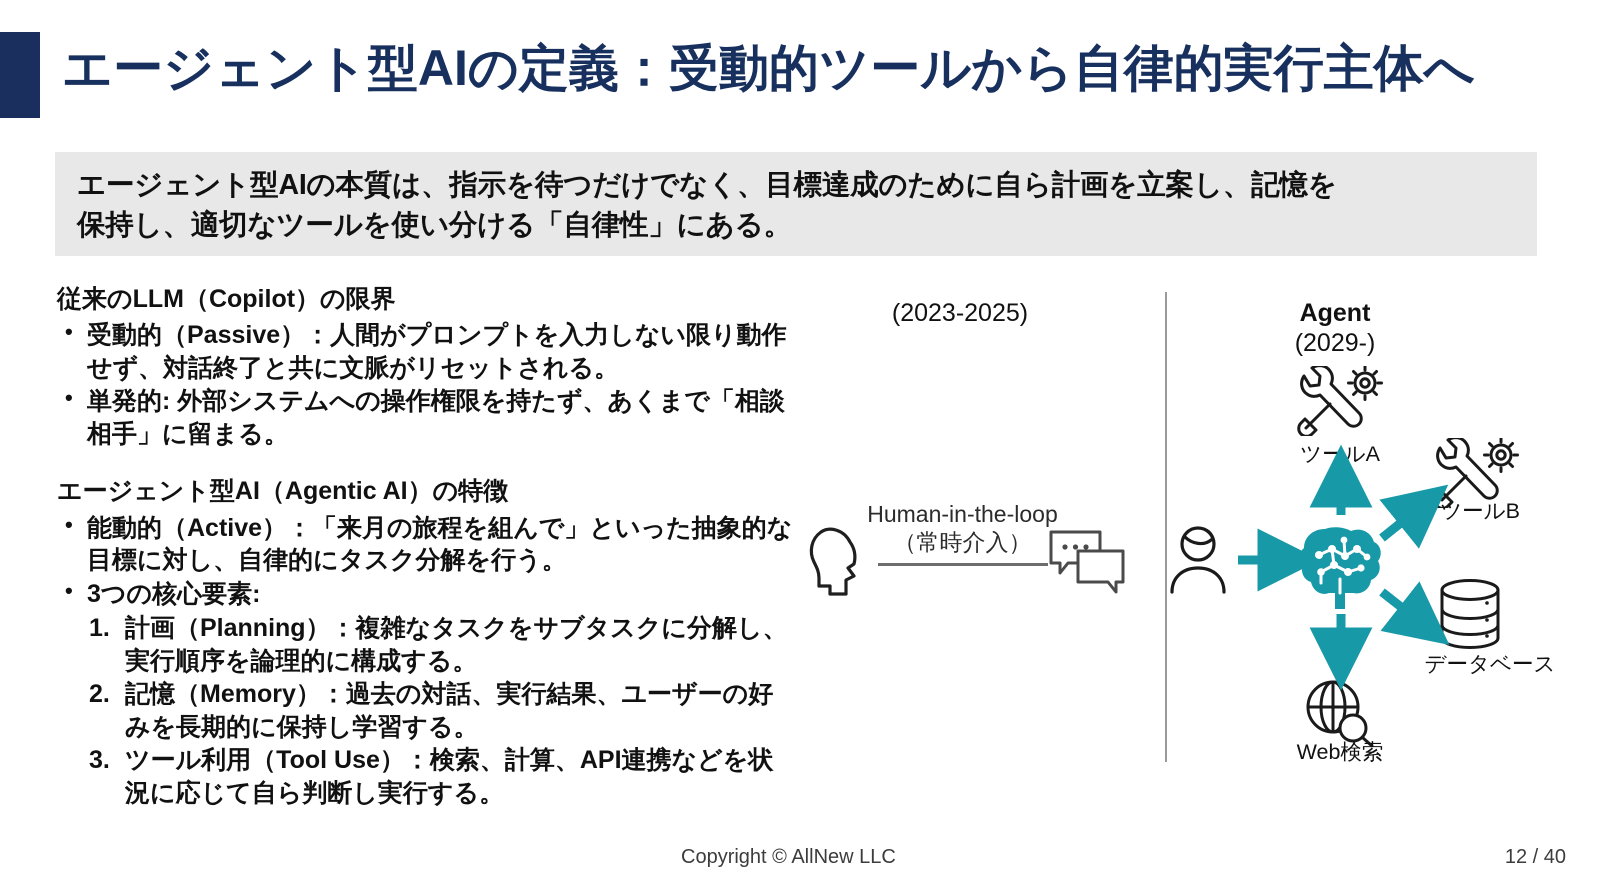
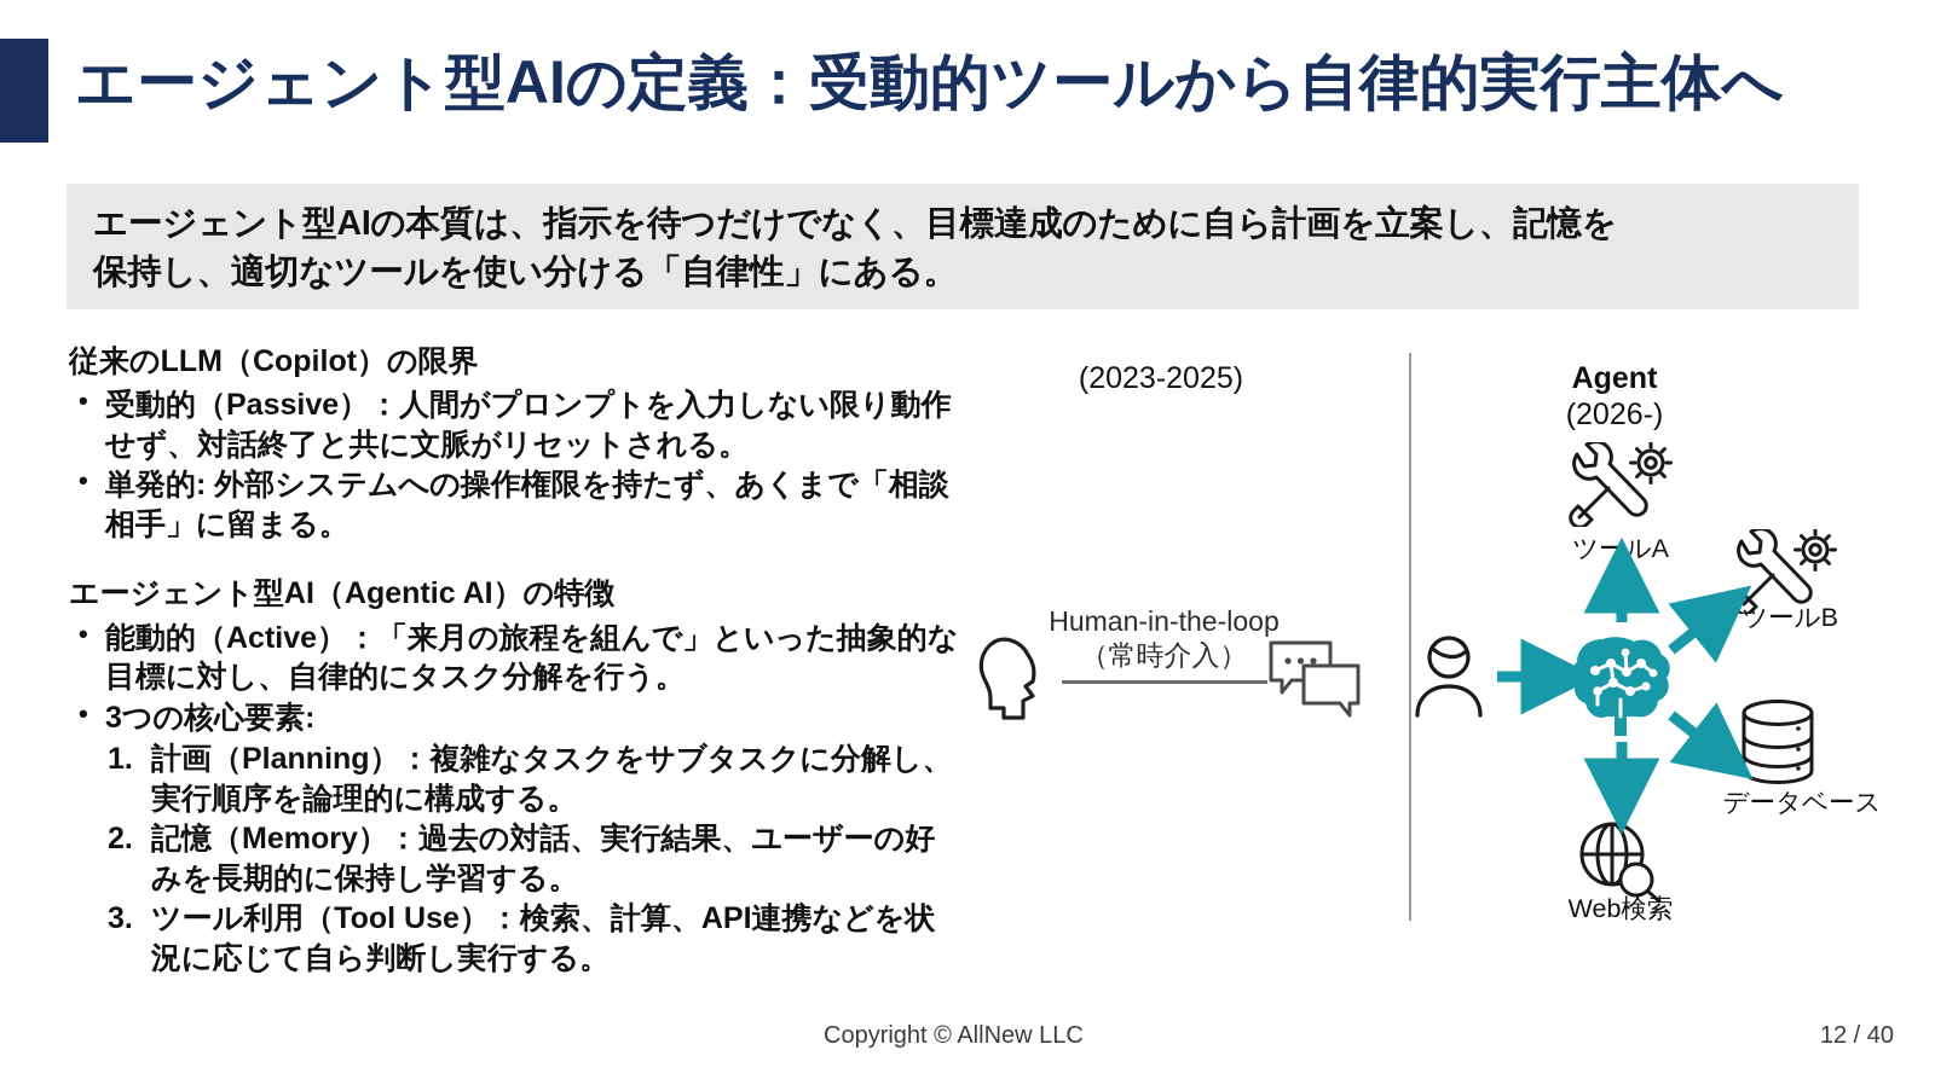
  エージェント型AIの定義：受動的ツールから自律的実行主体へ
  エージェント型AIの本質は、指示を待つだけでなく、目標達成のために自ら計画を立案し、記憶を
  保持し、適切なツールを使い分ける「自律性」にある。
  従来のLLM（Copilot）の限界
  受動的（Passive）：人間がプロンプトを入力しない限り動作せず、対話終了と共に文脈がリセットされる。
  単発的: 外部システムへの操作権限を持たず、あくまで「相談相手」に留まる。
  エージェント型AI（Agentic AI）の特徴
  能動的（Active）：「来月の旅程を組んで」といった抽象的な目標に対し、自律的にタスク分解を行う。
  3つの核心要素:
  1.
  計画（Planning）：複雑なタスクをサブタスクに分解し、実行順序を論理的に構成する。
  2.
  記憶（Memory）：過去の対話、実行結果、ユーザーの好みを長期的に保持し学習する。
  3.
  ツール利用（Tool Use）：検索、計算、API連携などを状況に応じて自ら判断し実行する。
  (2023-2025)
  Agent
- (2029-)
+ (2026-)
  Human-in-the-loop
  （常時介入）
  ツールA
  ツールB
  データベース
  Web検索
  Copyright © AllNew LLC
  12 / 40
